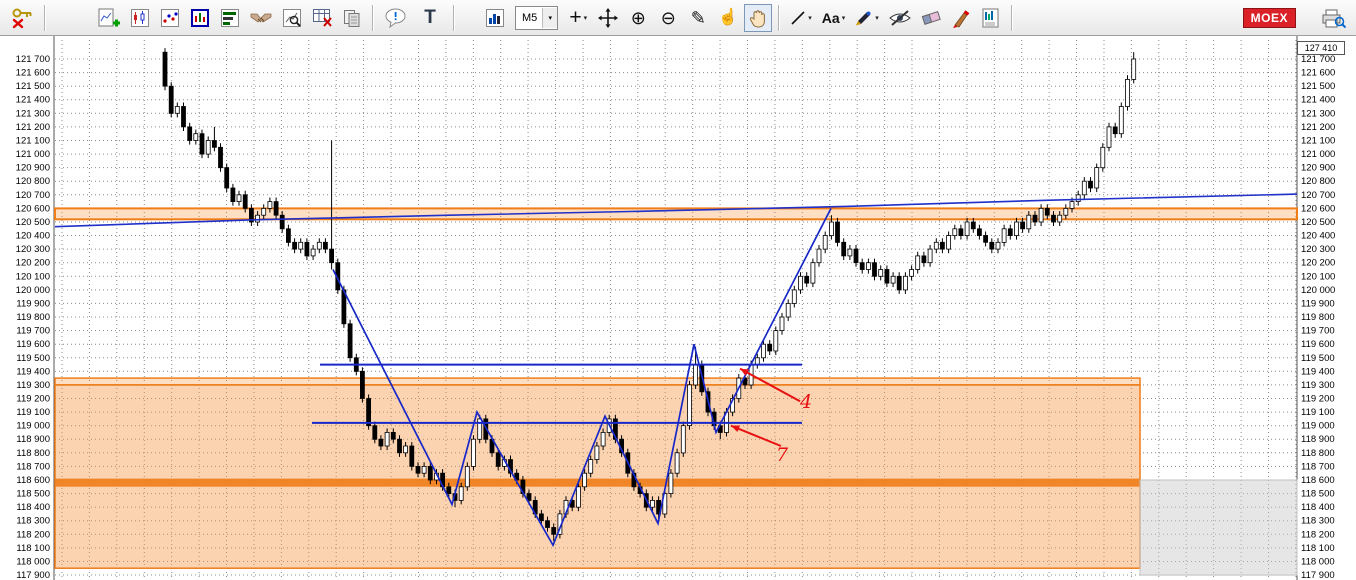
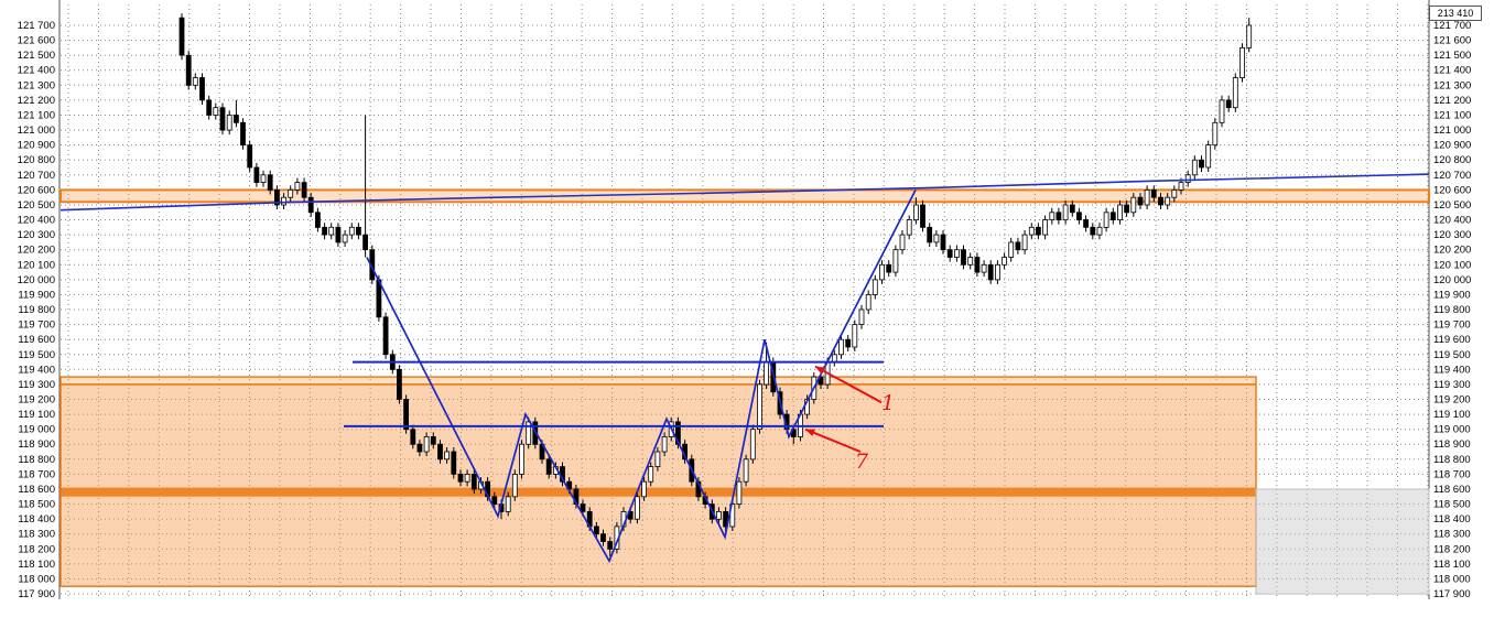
- T
- M5
- +
- ⊕
- ⊖
- ✎
- ☝
- Aa
- MOEX
  121 700
  121 700
  121 600
  121 600
  121 500
  121 500
  121 400
  121 400
  121 300
  121 300
  121 200
  121 200
  121 100
  121 100
  121 000
  121 000
  120 900
  120 900
  120 800
  120 800
  120 700
  120 700
  120 600
  120 600
  120 500
  120 500
  120 400
  120 400
  120 300
  120 300
  120 200
  120 200
  120 100
  120 100
  120 000
  120 000
  119 900
  119 900
  119 800
  119 800
  119 700
  119 700
  119 600
  119 600
  119 500
  119 500
  119 400
  119 400
  119 300
  119 300
  119 200
  119 200
  119 100
  119 100
  119 000
  119 000
  118 900
  118 900
  118 800
  118 800
  118 700
  118 700
  118 600
  118 600
  118 500
  118 500
  118 400
  118 400
  118 300
  118 300
  118 200
  118 200
  118 100
  118 100
  118 000
  118 000
  117 900
  117 900
- 4
+ 1
  7
- 127 410
+ 213 410
